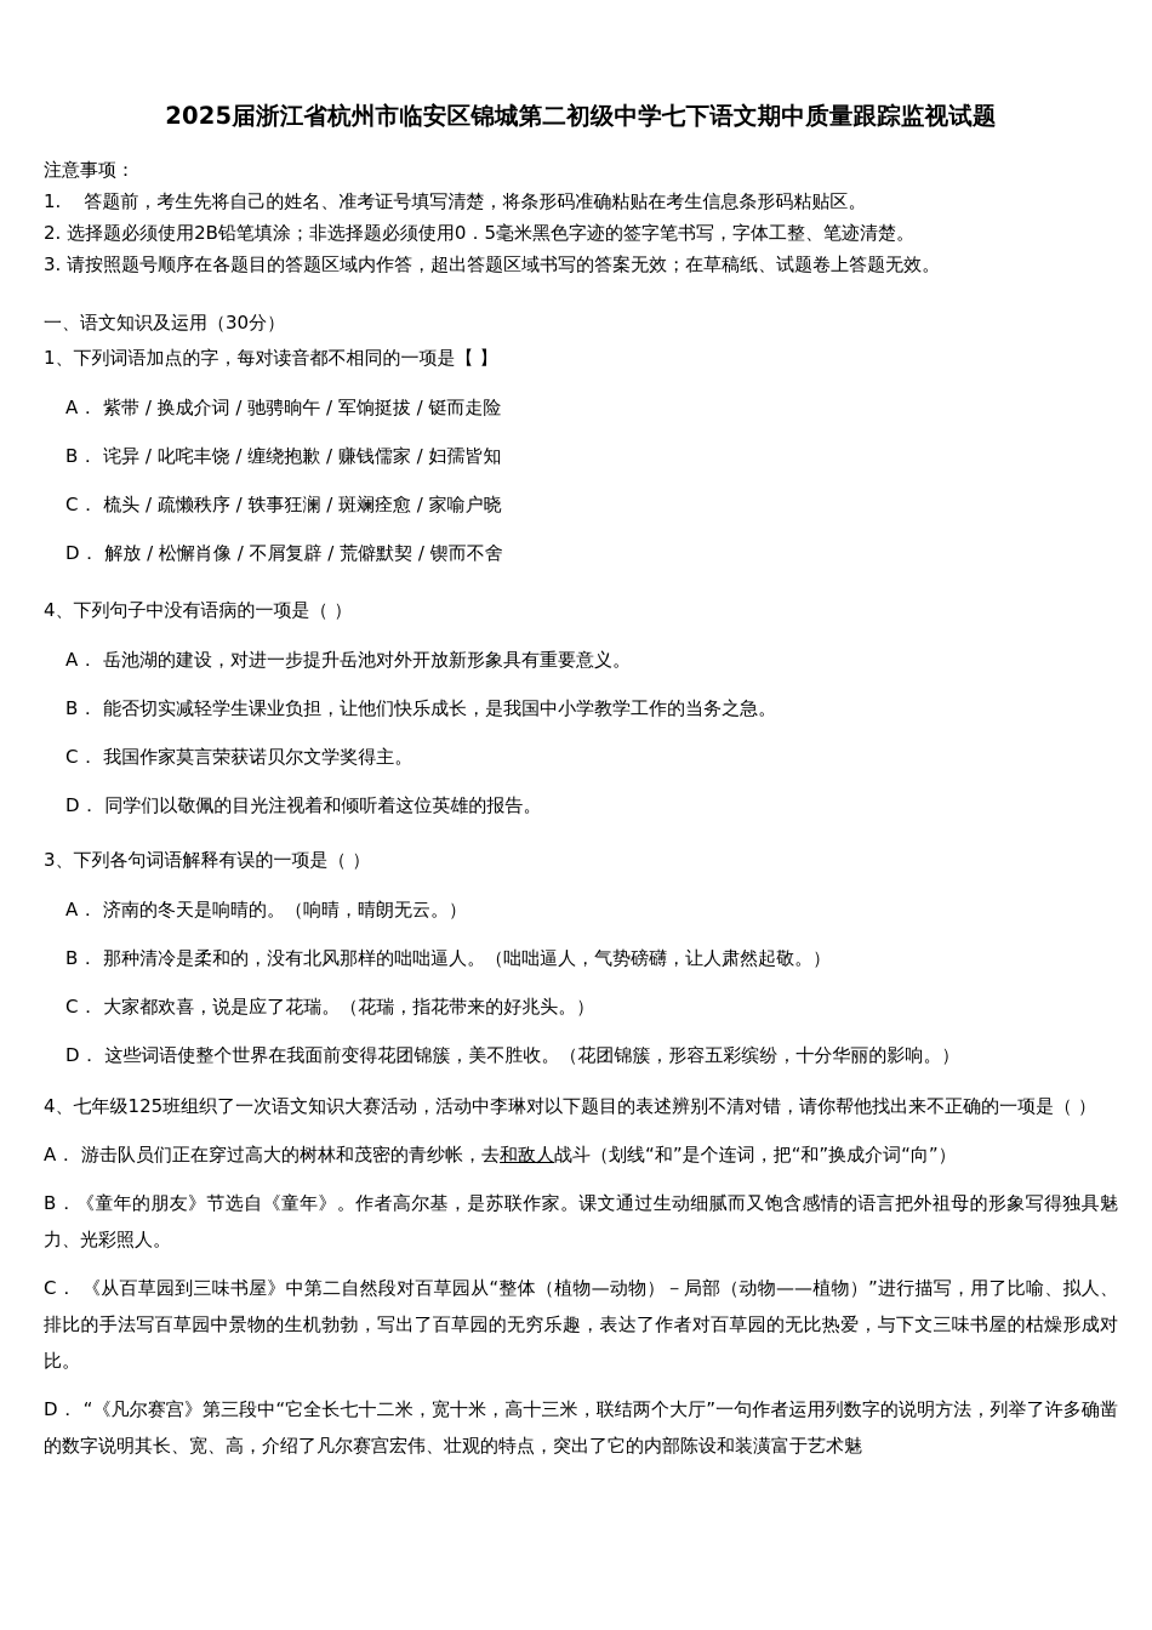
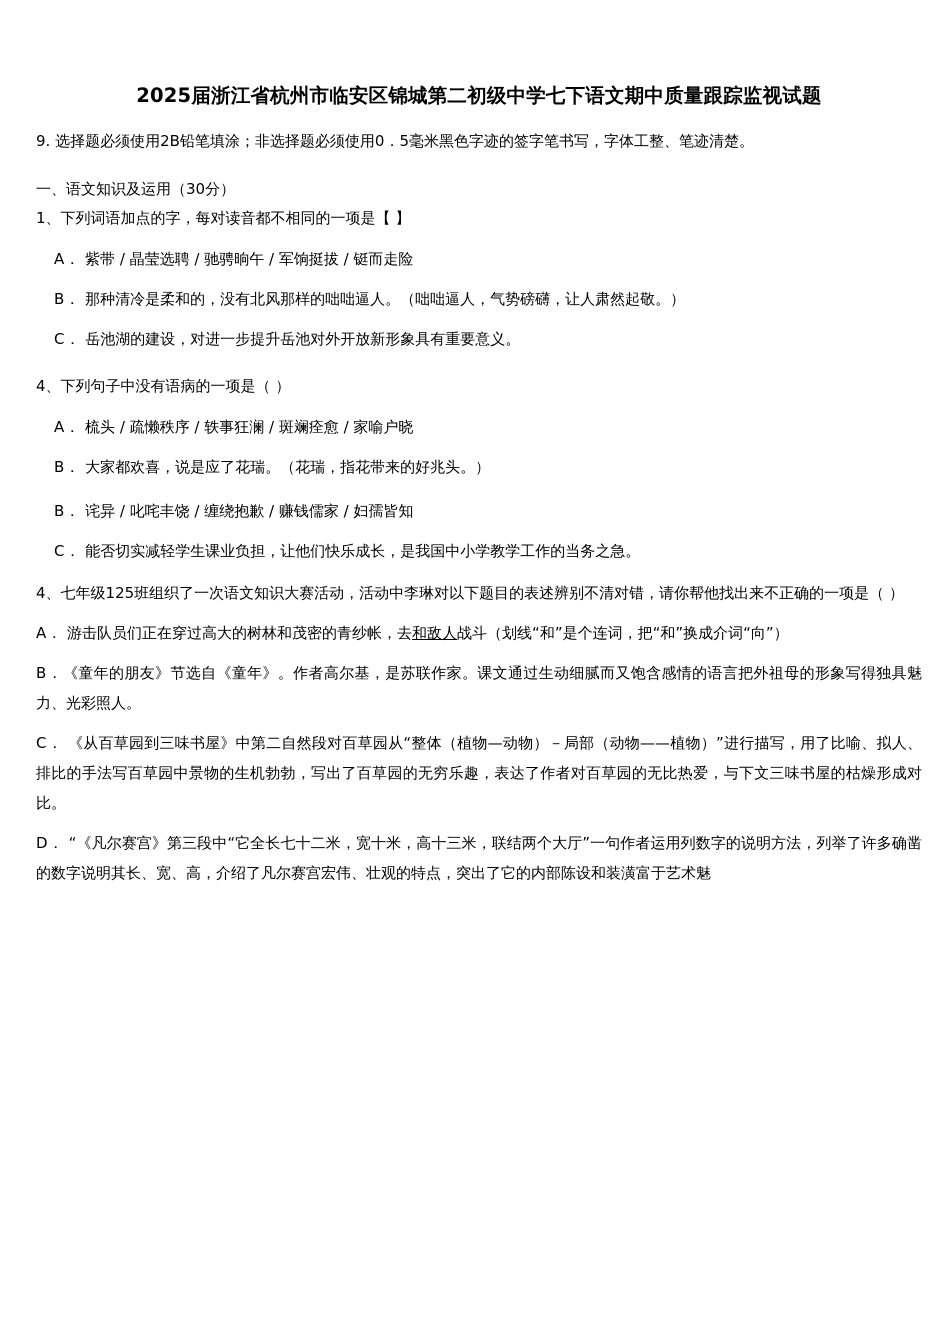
  2025届浙江省杭州市临安区锦城第二初级中学七下语文期中质量跟踪监视试题
- 注意事项：
- 1. 答题前，考生先将自己的姓名、准考证号填写清楚，将条形码准确粘贴在考生信息条形码粘贴区。
- 2. 选择题必须使用2B铅笔填涂；非选择题必须使用0．5毫米黑色字迹的签字笔书写，字体工整、笔迹清楚。
+ 9. 选择题必须使用2B铅笔填涂；非选择题必须使用0．5毫米黑色字迹的签字笔书写，字体工整、笔迹清楚。
- 3. 请按照题号顺序在各题目的答题区域内作答，超出答题区域书写的答案无效；在草稿纸、试题卷上答题无效。
  一、语文知识及运用（30分）
  1、下列词语加点的字，每对读音都不相同的一项是【 】
- A． 紫带 / 换成介词 / 驰骋晌午 / 军饷挺拔 / 铤而走险
+ A． 紫带 / 晶莹选聘 / 驰骋晌午 / 军饷挺拔 / 铤而走险
- B． 诧异 / 叱咤丰饶 / 缠绕抱歉 / 赚钱儒家 / 妇孺皆知
+ B． 那种清冷是柔和的，没有北风那样的咄咄逼人。（咄咄逼人，气势磅礴，让人肃然起敬。）
- C． 梳头 / 疏懒秩序 / 轶事狂澜 / 斑斓痊愈 / 家喻户晓
+ C． 岳池湖的建设，对进一步提升岳池对外开放新形象具有重要意义。
- D． 解放 / 松懈肖像 / 不屑复辟 / 荒僻默契 / 锲而不舍
  4、下列句子中没有语病的一项是（ ）
- A． 岳池湖的建设，对进一步提升岳池对外开放新形象具有重要意义。
+ A． 梳头 / 疏懒秩序 / 轶事狂澜 / 斑斓痊愈 / 家喻户晓
- B． 能否切实减轻学生课业负担，让他们快乐成长，是我国中小学教学工作的当务之急。
+ B． 大家都欢喜，说是应了花瑞。（花瑞，指花带来的好兆头。）
- C． 我国作家莫言荣获诺贝尔文学奖得主。
- D． 同学们以敬佩的目光注视着和倾听着这位英雄的报告。
- 3、下列各句词语解释有误的一项是（ ）
- A． 济南的冬天是响晴的。（响晴，晴朗无云。）
- B． 那种清冷是柔和的，没有北风那样的咄咄逼人。（咄咄逼人，气势磅礴，让人肃然起敬。）
+ B． 诧异 / 叱咤丰饶 / 缠绕抱歉 / 赚钱儒家 / 妇孺皆知
- C． 大家都欢喜，说是应了花瑞。（花瑞，指花带来的好兆头。）
+ C． 能否切实减轻学生课业负担，让他们快乐成长，是我国中小学教学工作的当务之急。
- D． 这些词语使整个世界在我面前变得花团锦簇，美不胜收。（花团锦簇，形容五彩缤纷，十分华丽的影响。）
  4、七年级125班组织了一次语文知识大赛活动，活动中李琳对以下题目的表述辨别不清对错，请你帮他找出来不正确的一项是（ ）
  A． 游击队员们正在穿过高大的树林和茂密的青纱帐，去和敌人战斗（划线“和”是个连词，把“和”换成介词“向”）
  B．《童年的朋友》节选自《童年》。作者高尔基，是苏联作家。课文通过生动细腻而又饱含感情的语言把外祖母的形象写得独具魅力、光彩照人。
  C． 《从百草园到三味书屋》中第二自然段对百草园从“整体（植物—动物）－局部（动物——植物）”进行描写，用了比喻、拟人、排比的手法写百草园中景物的生机勃勃，写出了百草园的无穷乐趣，表达了作者对百草园的无比热爱，与下文三味书屋的枯燥形成对比。
  D． “《凡尔赛宫》第三段中“它全长七十二米，宽十米，高十三米，联结两个大厅”一句作者运用列数字的说明方法，列举了许多确凿的数字说明其长、宽、高，介绍了凡尔赛宫宏伟、壮观的特点，突出了它的内部陈设和装潢富于艺术魅
